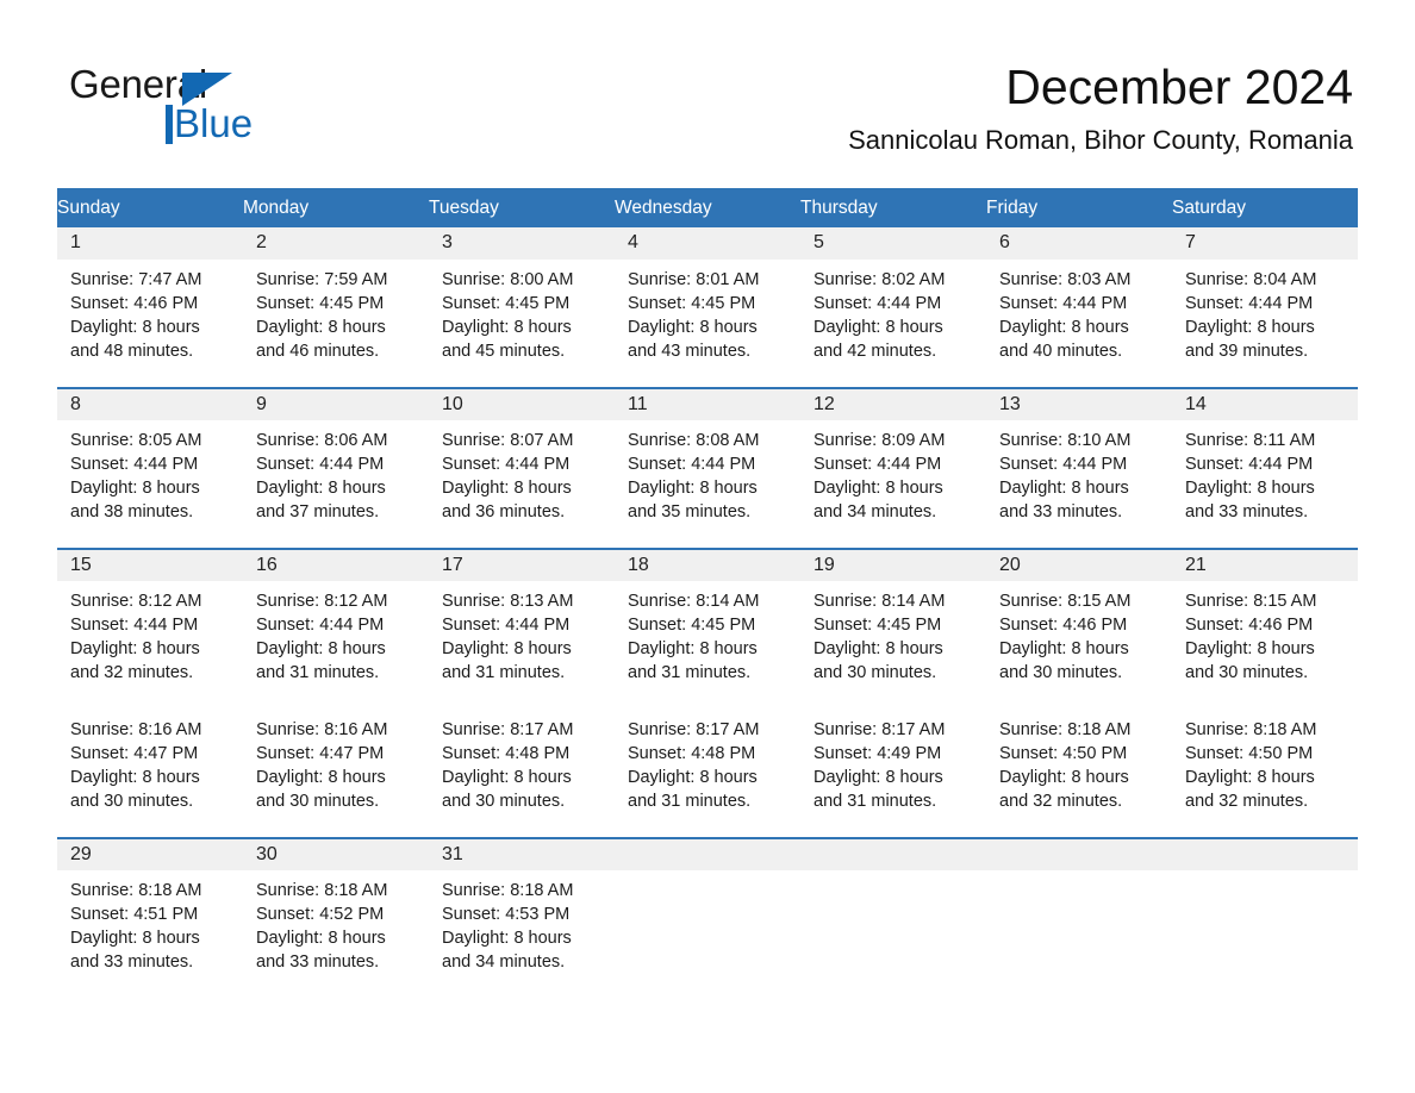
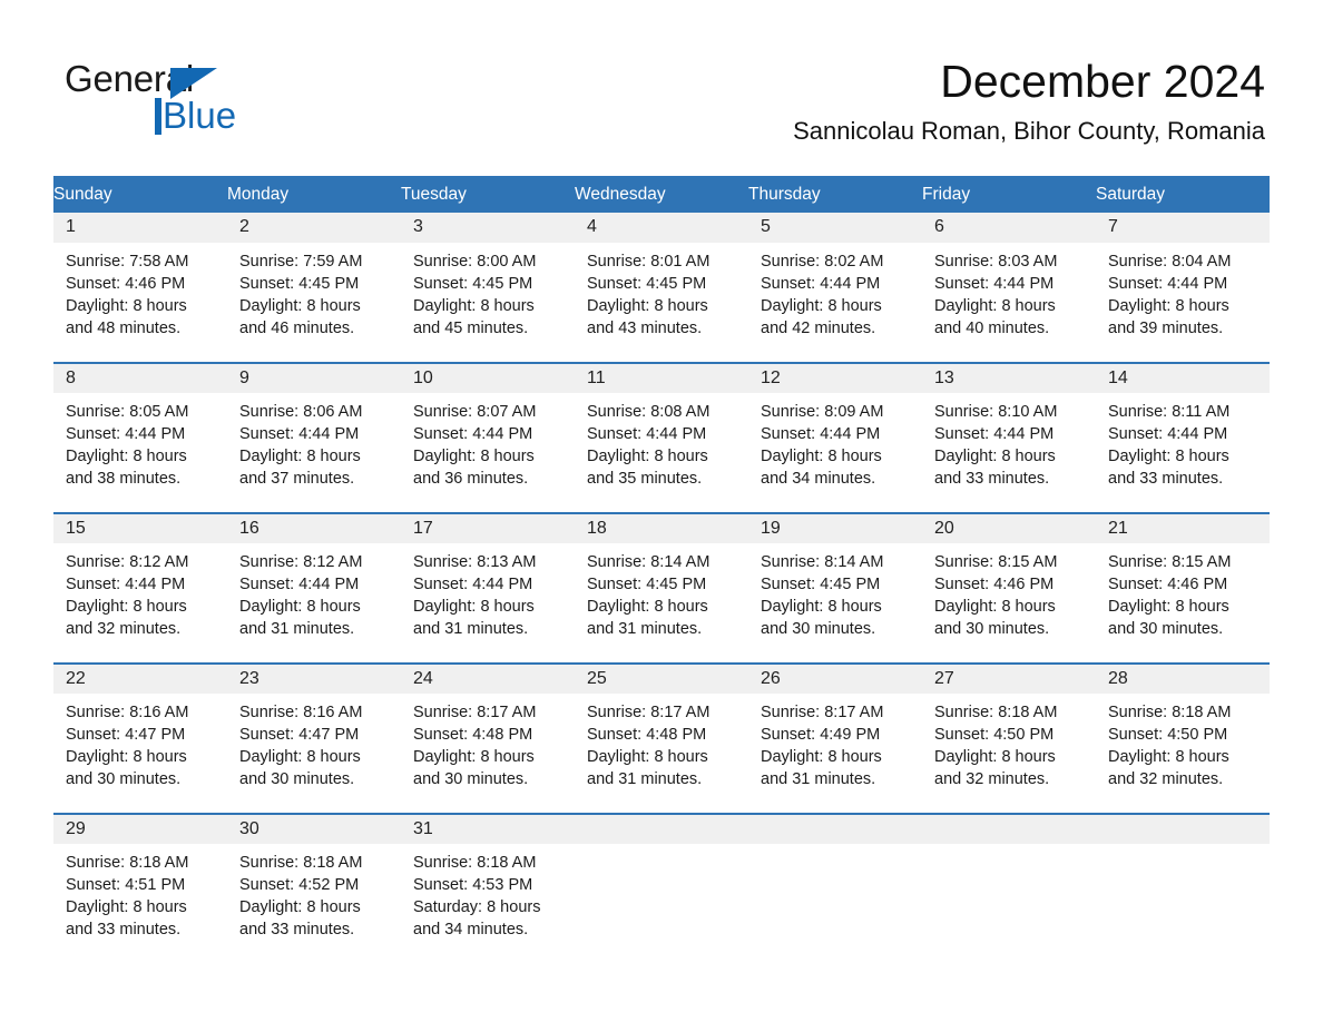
  General
  Blue
  December 2024
  Sannicolau Roman, Bihor County, Romania
  Sunday	Monday	Tuesday	Wednesday	Thursday	Friday	Saturday
  1	2	3	4	5	6	7
- Sunrise: 7:47 AM Sunset: 4:46 PM Daylight: 8 hours and 48 minutes.	Sunrise: 7:59 AM Sunset: 4:45 PM Daylight: 8 hours and 46 minutes.	Sunrise: 8:00 AM Sunset: 4:45 PM Daylight: 8 hours and 45 minutes.	Sunrise: 8:01 AM Sunset: 4:45 PM Daylight: 8 hours and 43 minutes.	Sunrise: 8:02 AM Sunset: 4:44 PM Daylight: 8 hours and 42 minutes.	Sunrise: 8:03 AM Sunset: 4:44 PM Daylight: 8 hours and 40 minutes.	Sunrise: 8:04 AM Sunset: 4:44 PM Daylight: 8 hours and 39 minutes.
+ Sunrise: 7:58 AM Sunset: 4:46 PM Daylight: 8 hours and 48 minutes.	Sunrise: 7:59 AM Sunset: 4:45 PM Daylight: 8 hours and 46 minutes.	Sunrise: 8:00 AM Sunset: 4:45 PM Daylight: 8 hours and 45 minutes.	Sunrise: 8:01 AM Sunset: 4:45 PM Daylight: 8 hours and 43 minutes.	Sunrise: 8:02 AM Sunset: 4:44 PM Daylight: 8 hours and 42 minutes.	Sunrise: 8:03 AM Sunset: 4:44 PM Daylight: 8 hours and 40 minutes.	Sunrise: 8:04 AM Sunset: 4:44 PM Daylight: 8 hours and 39 minutes.
  8	9	10	11	12	13	14
  Sunrise: 8:05 AM Sunset: 4:44 PM Daylight: 8 hours and 38 minutes.	Sunrise: 8:06 AM Sunset: 4:44 PM Daylight: 8 hours and 37 minutes.	Sunrise: 8:07 AM Sunset: 4:44 PM Daylight: 8 hours and 36 minutes.	Sunrise: 8:08 AM Sunset: 4:44 PM Daylight: 8 hours and 35 minutes.	Sunrise: 8:09 AM Sunset: 4:44 PM Daylight: 8 hours and 34 minutes.	Sunrise: 8:10 AM Sunset: 4:44 PM Daylight: 8 hours and 33 minutes.	Sunrise: 8:11 AM Sunset: 4:44 PM Daylight: 8 hours and 33 minutes.
  15	16	17	18	19	20	21
  Sunrise: 8:12 AM Sunset: 4:44 PM Daylight: 8 hours and 32 minutes.	Sunrise: 8:12 AM Sunset: 4:44 PM Daylight: 8 hours and 31 minutes.	Sunrise: 8:13 AM Sunset: 4:44 PM Daylight: 8 hours and 31 minutes.	Sunrise: 8:14 AM Sunset: 4:45 PM Daylight: 8 hours and 31 minutes.	Sunrise: 8:14 AM Sunset: 4:45 PM Daylight: 8 hours and 30 minutes.	Sunrise: 8:15 AM Sunset: 4:46 PM Daylight: 8 hours and 30 minutes.	Sunrise: 8:15 AM Sunset: 4:46 PM Daylight: 8 hours and 30 minutes.
+ 22	23	24	25	26	27	28
  Sunrise: 8:16 AM Sunset: 4:47 PM Daylight: 8 hours and 30 minutes.	Sunrise: 8:16 AM Sunset: 4:47 PM Daylight: 8 hours and 30 minutes.	Sunrise: 8:17 AM Sunset: 4:48 PM Daylight: 8 hours and 30 minutes.	Sunrise: 8:17 AM Sunset: 4:48 PM Daylight: 8 hours and 31 minutes.	Sunrise: 8:17 AM Sunset: 4:49 PM Daylight: 8 hours and 31 minutes.	Sunrise: 8:18 AM Sunset: 4:50 PM Daylight: 8 hours and 32 minutes.	Sunrise: 8:18 AM Sunset: 4:50 PM Daylight: 8 hours and 32 minutes.
  29	30	31
- Sunrise: 8:18 AM Sunset: 4:51 PM Daylight: 8 hours and 33 minutes.	Sunrise: 8:18 AM Sunset: 4:52 PM Daylight: 8 hours and 33 minutes.	Sunrise: 8:18 AM Sunset: 4:53 PM Daylight: 8 hours and 34 minutes.
+ Sunrise: 8:18 AM Sunset: 4:51 PM Daylight: 8 hours and 33 minutes.	Sunrise: 8:18 AM Sunset: 4:52 PM Daylight: 8 hours and 33 minutes.	Sunrise: 8:18 AM Sunset: 4:53 PM Saturday: 8 hours and 34 minutes.
